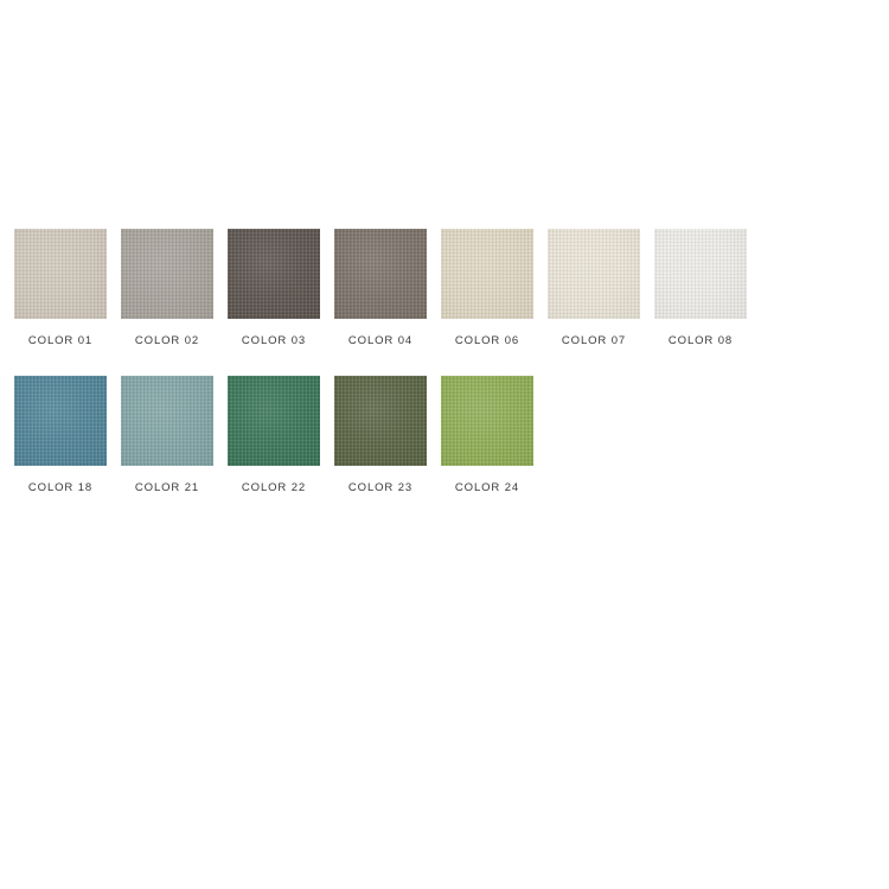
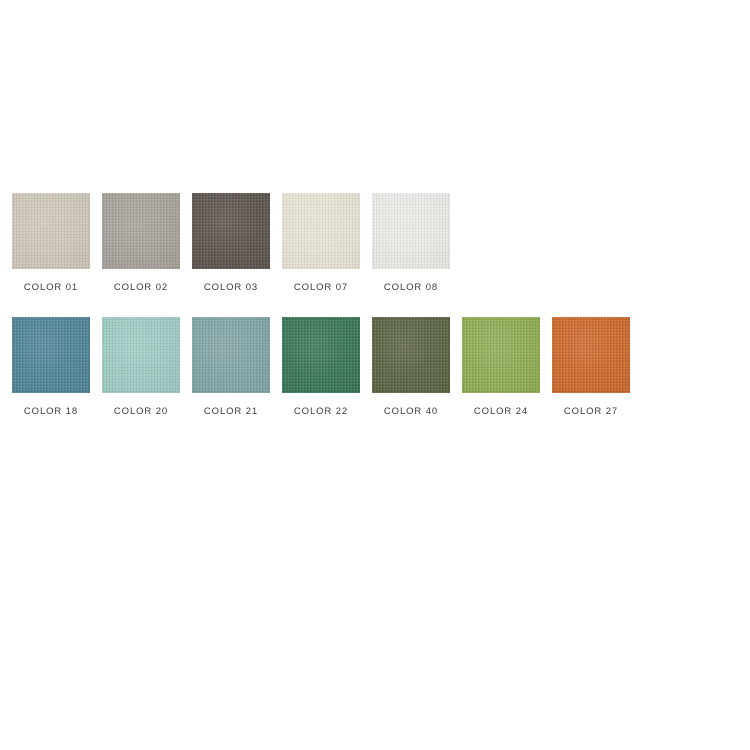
  COLOR 01
  COLOR 02
  COLOR 03
- COLOR 04
- COLOR 06
  COLOR 07
  COLOR 08
  COLOR 18
+ COLOR 20
  COLOR 21
  COLOR 22
- COLOR 23
+ COLOR 40
  COLOR 24
+ COLOR 27
